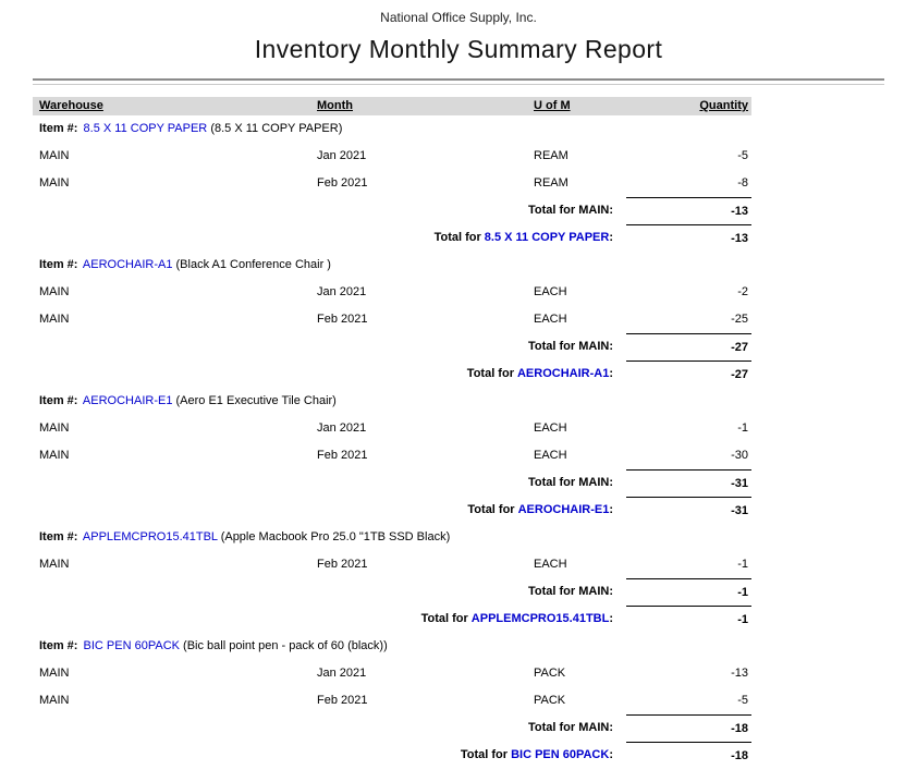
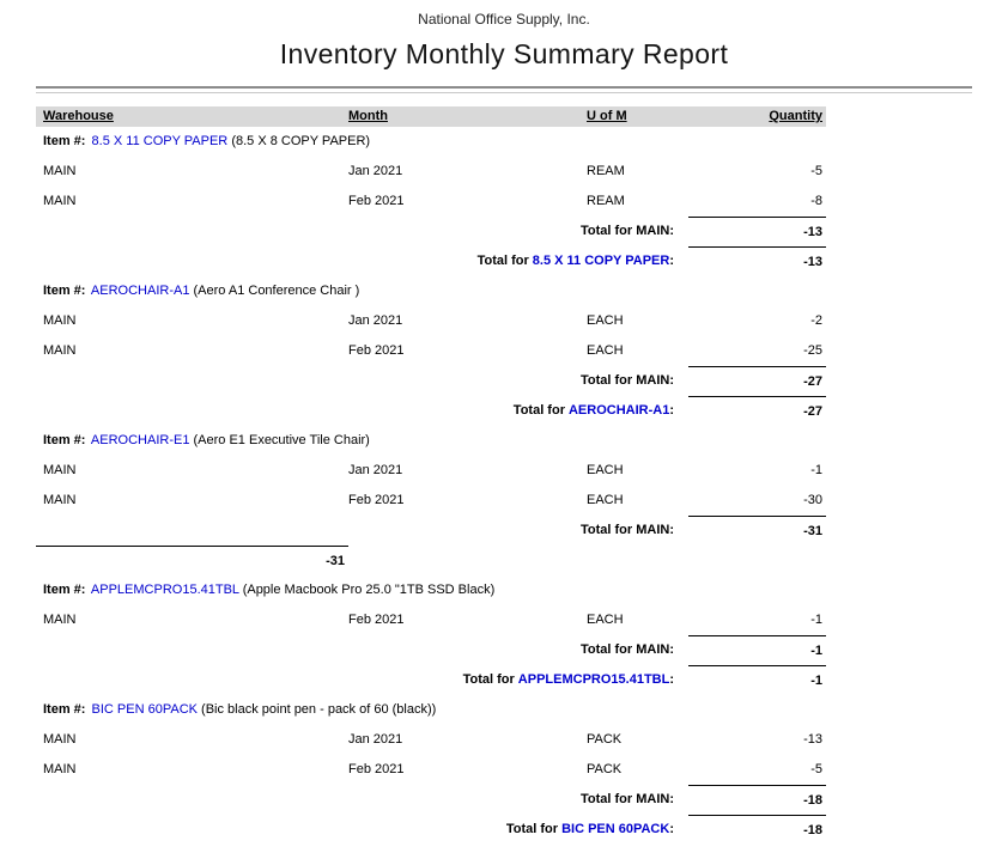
  National Office Supply, Inc.
  Inventory Monthly Summary Report
  Warehouse
  Month
  U of M
  Quantity
- Item #: 8.5 X 11 COPY PAPER (8.5 X 11 COPY PAPER)
+ Item #: 8.5 X 11 COPY PAPER (8.5 X 8 COPY PAPER)
  MAIN
  Jan 2021
  REAM
  -5
  MAIN
  Feb 2021
  REAM
  -8
  Total for MAIN:
  -13
  Total for 8.5 X 11 COPY PAPER:
  -13
- Item #: AEROCHAIR-A1 (Black A1 Conference Chair )
+ Item #: AEROCHAIR-A1 (Aero A1 Conference Chair )
  MAIN
  Jan 2021
  EACH
  -2
  MAIN
  Feb 2021
  EACH
  -25
  Total for MAIN:
  -27
  Total for AEROCHAIR-A1:
  -27
  Item #: AEROCHAIR-E1 (Aero E1 Executive Tile Chair)
  MAIN
  Jan 2021
  EACH
  -1
  MAIN
  Feb 2021
  EACH
  -30
  Total for MAIN:
  -31
- Total for AEROCHAIR-E1:
  -31
  Item #: APPLEMCPRO15.41TBL (Apple Macbook Pro 25.0 "1TB SSD Black)
  MAIN
  Feb 2021
  EACH
  -1
  Total for MAIN:
  -1
  Total for APPLEMCPRO15.41TBL:
  -1
- Item #: BIC PEN 60PACK (Bic ball point pen - pack of 60 (black))
+ Item #: BIC PEN 60PACK (Bic black point pen - pack of 60 (black))
  MAIN
  Jan 2021
  PACK
  -13
  MAIN
  Feb 2021
  PACK
  -5
  Total for MAIN:
  -18
  Total for BIC PEN 60PACK:
  -18
